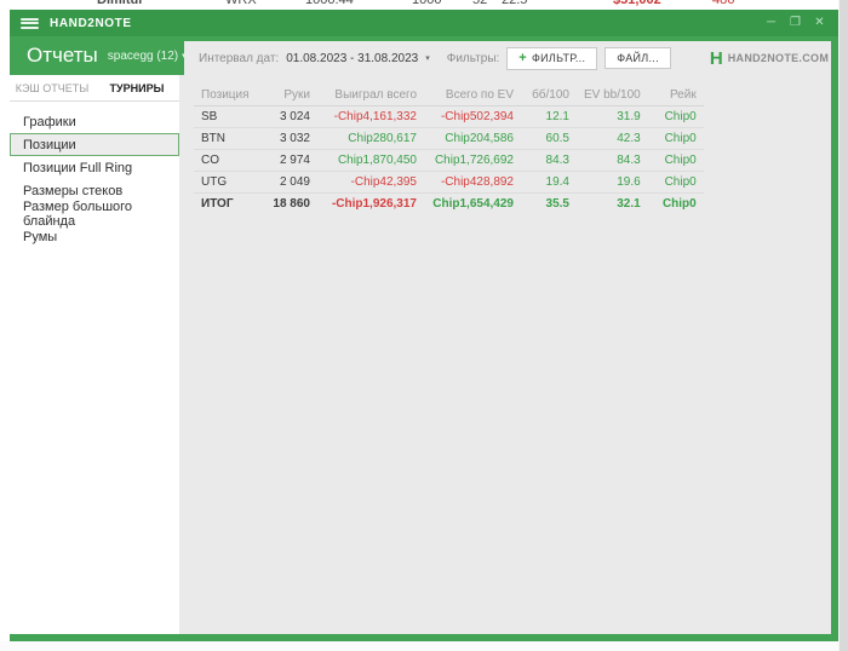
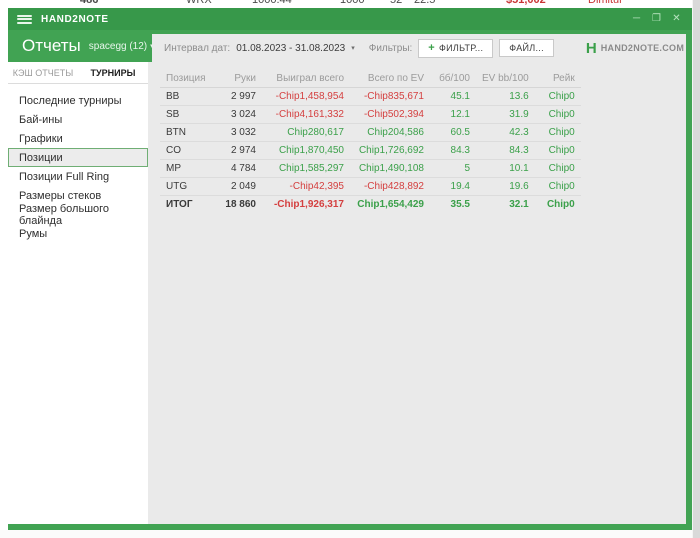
- Dimitur
+ 486
  WRX
  1000.44
  1000
  52
  22.5
  $51,002
- 486
+ Dimitur
  HAND2NOTE
  ─
  ❐
  ✕
  Отчеты
  spacegg (12)
  Интервал дат:
  01.08.2023 - 31.08.2023
  Фильтры:
  +
  ФИЛЬТР...
  ФАЙЛ...
  H
  HAND2NOTE.COM
  КЭШ ОТЧЕТЫ
  ТУРНИРЫ
+ Последние турниры
+ Бай-ины
  Графики
  Позиции
  Позиции Full Ring
  Размеры стеков
  Размер большого блайнда
  Румы
  Позиция	Руки	Выиграл всего	Всего по EV	бб/100	EV bb/100	Рейк
+ BB	2 997	-Chip1,458,954	-Chip835,671	45.1	13.6	Chip0
  SB	3 024	-Chip4,161,332	-Chip502,394	12.1	31.9	Chip0
  BTN	3 032	Chip280,617	Chip204,586	60.5	42.3	Chip0
  CO	2 974	Chip1,870,450	Chip1,726,692	84.3	84.3	Chip0
+ MP	4 784	Chip1,585,297	Chip1,490,108	5	10.1	Chip0
  UTG	2 049	-Chip42,395	-Chip428,892	19.4	19.6	Chip0
  ИТОГ	18 860	-Chip1,926,317	Chip1,654,429	35.5	32.1	Chip0
